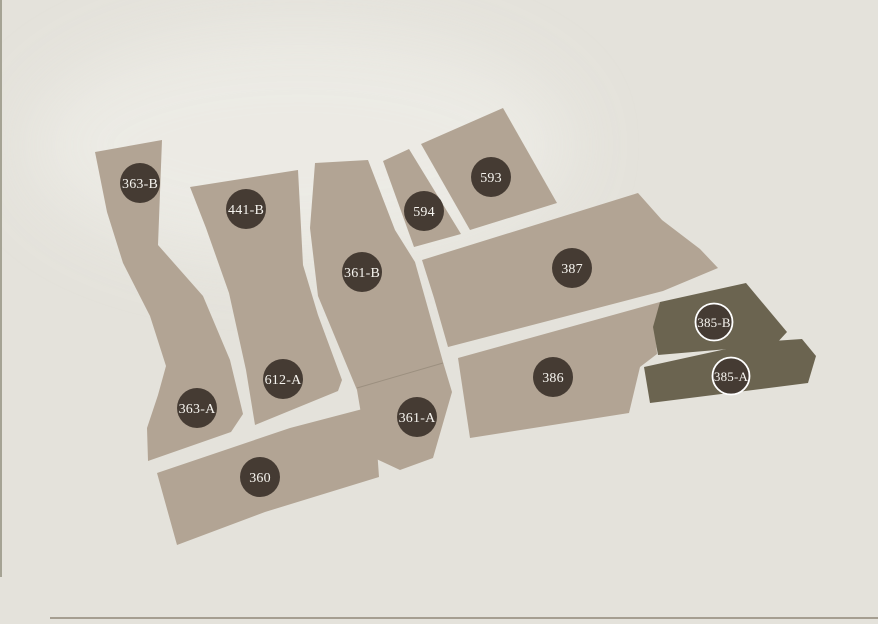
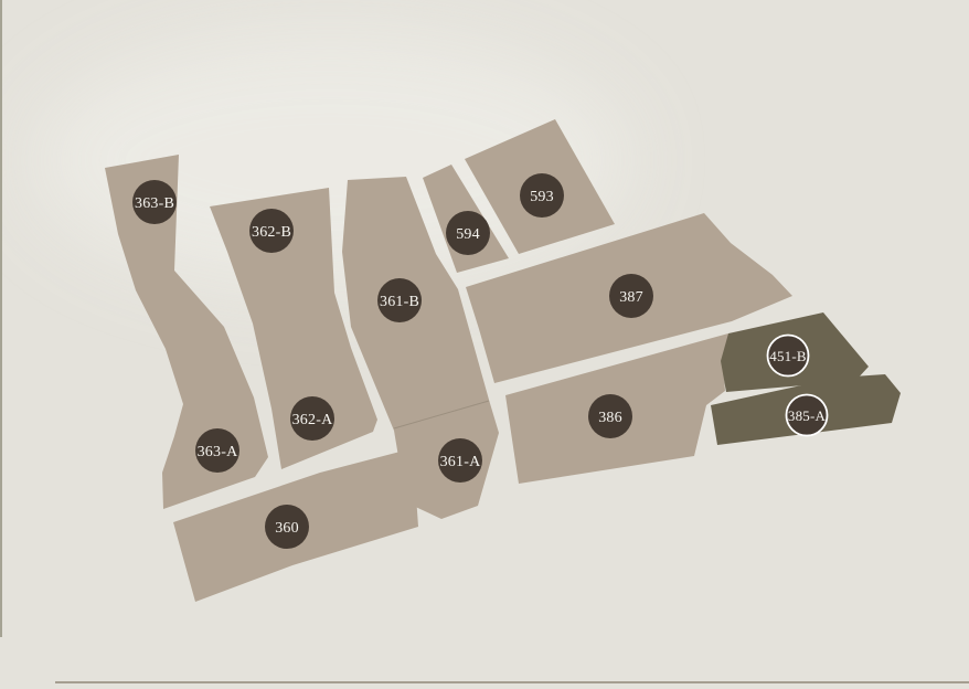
  363-B
- 441-B
+ 362-B
  361-B
  594
  593
  387
- 385-B
+ 451-B
  385-A
  386
- 612-A
+ 362-A
  363-A
  361-A
  360
